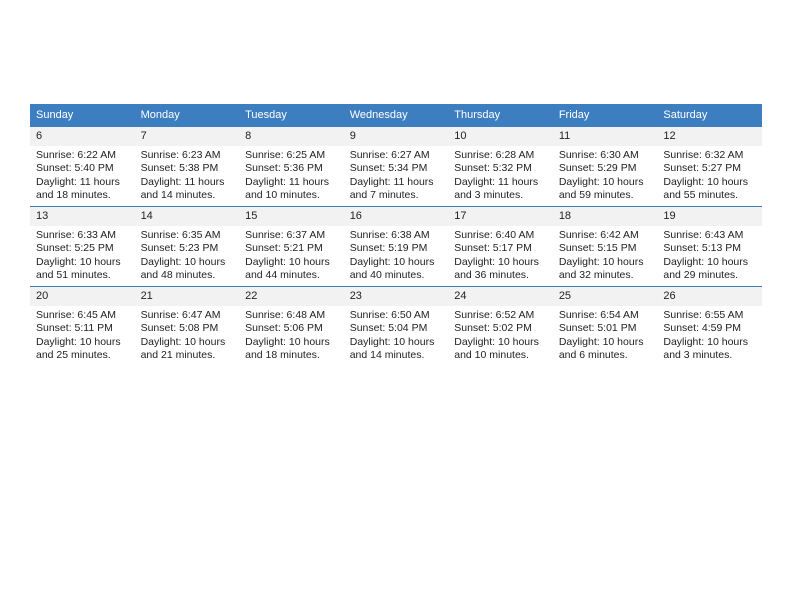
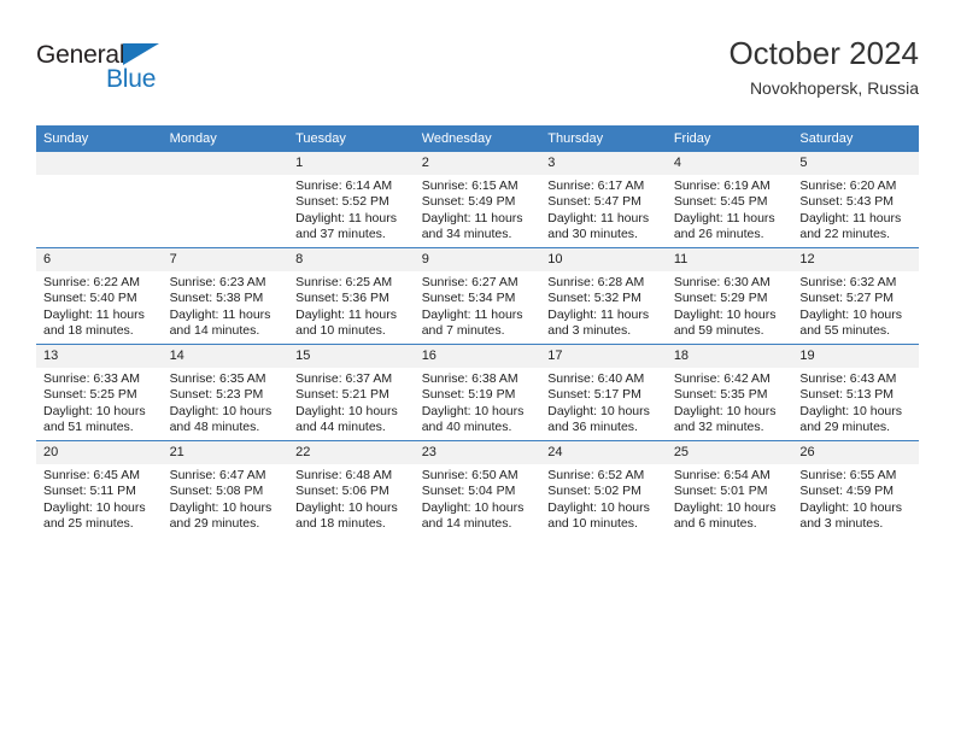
+ General
+ Blue
+ October 2024
+ Novokhopersk, Russia
  Sunday	Monday	Tuesday	Wednesday	Thursday	Friday	Saturday
+ 		1Sunrise: 6:14 AMSunset: 5:52 PMDaylight: 11 hoursand 37 minutes.	2Sunrise: 6:15 AMSunset: 5:49 PMDaylight: 11 hoursand 34 minutes.	3Sunrise: 6:17 AMSunset: 5:47 PMDaylight: 11 hoursand 30 minutes.	4Sunrise: 6:19 AMSunset: 5:45 PMDaylight: 11 hoursand 26 minutes.	5Sunrise: 6:20 AMSunset: 5:43 PMDaylight: 11 hoursand 22 minutes.
  6Sunrise: 6:22 AMSunset: 5:40 PMDaylight: 11 hoursand 18 minutes.	7Sunrise: 6:23 AMSunset: 5:38 PMDaylight: 11 hoursand 14 minutes.	8Sunrise: 6:25 AMSunset: 5:36 PMDaylight: 11 hoursand 10 minutes.	9Sunrise: 6:27 AMSunset: 5:34 PMDaylight: 11 hoursand 7 minutes.	10Sunrise: 6:28 AMSunset: 5:32 PMDaylight: 11 hoursand 3 minutes.	11Sunrise: 6:30 AMSunset: 5:29 PMDaylight: 10 hoursand 59 minutes.	12Sunrise: 6:32 AMSunset: 5:27 PMDaylight: 10 hoursand 55 minutes.
- 13Sunrise: 6:33 AMSunset: 5:25 PMDaylight: 10 hoursand 51 minutes.	14Sunrise: 6:35 AMSunset: 5:23 PMDaylight: 10 hoursand 48 minutes.	15Sunrise: 6:37 AMSunset: 5:21 PMDaylight: 10 hoursand 44 minutes.	16Sunrise: 6:38 AMSunset: 5:19 PMDaylight: 10 hoursand 40 minutes.	17Sunrise: 6:40 AMSunset: 5:17 PMDaylight: 10 hoursand 36 minutes.	18Sunrise: 6:42 AMSunset: 5:15 PMDaylight: 10 hoursand 32 minutes.	19Sunrise: 6:43 AMSunset: 5:13 PMDaylight: 10 hoursand 29 minutes.
+ 13Sunrise: 6:33 AMSunset: 5:25 PMDaylight: 10 hoursand 51 minutes.	14Sunrise: 6:35 AMSunset: 5:23 PMDaylight: 10 hoursand 48 minutes.	15Sunrise: 6:37 AMSunset: 5:21 PMDaylight: 10 hoursand 44 minutes.	16Sunrise: 6:38 AMSunset: 5:19 PMDaylight: 10 hoursand 40 minutes.	17Sunrise: 6:40 AMSunset: 5:17 PMDaylight: 10 hoursand 36 minutes.	18Sunrise: 6:42 AMSunset: 5:35 PMDaylight: 10 hoursand 32 minutes.	19Sunrise: 6:43 AMSunset: 5:13 PMDaylight: 10 hoursand 29 minutes.
- 20Sunrise: 6:45 AMSunset: 5:11 PMDaylight: 10 hoursand 25 minutes.	21Sunrise: 6:47 AMSunset: 5:08 PMDaylight: 10 hoursand 21 minutes.	22Sunrise: 6:48 AMSunset: 5:06 PMDaylight: 10 hoursand 18 minutes.	23Sunrise: 6:50 AMSunset: 5:04 PMDaylight: 10 hoursand 14 minutes.	24Sunrise: 6:52 AMSunset: 5:02 PMDaylight: 10 hoursand 10 minutes.	25Sunrise: 6:54 AMSunset: 5:01 PMDaylight: 10 hoursand 6 minutes.	26Sunrise: 6:55 AMSunset: 4:59 PMDaylight: 10 hoursand 3 minutes.
+ 20Sunrise: 6:45 AMSunset: 5:11 PMDaylight: 10 hoursand 25 minutes.	21Sunrise: 6:47 AMSunset: 5:08 PMDaylight: 10 hoursand 29 minutes.	22Sunrise: 6:48 AMSunset: 5:06 PMDaylight: 10 hoursand 18 minutes.	23Sunrise: 6:50 AMSunset: 5:04 PMDaylight: 10 hoursand 14 minutes.	24Sunrise: 6:52 AMSunset: 5:02 PMDaylight: 10 hoursand 10 minutes.	25Sunrise: 6:54 AMSunset: 5:01 PMDaylight: 10 hoursand 6 minutes.	26Sunrise: 6:55 AMSunset: 4:59 PMDaylight: 10 hoursand 3 minutes.
